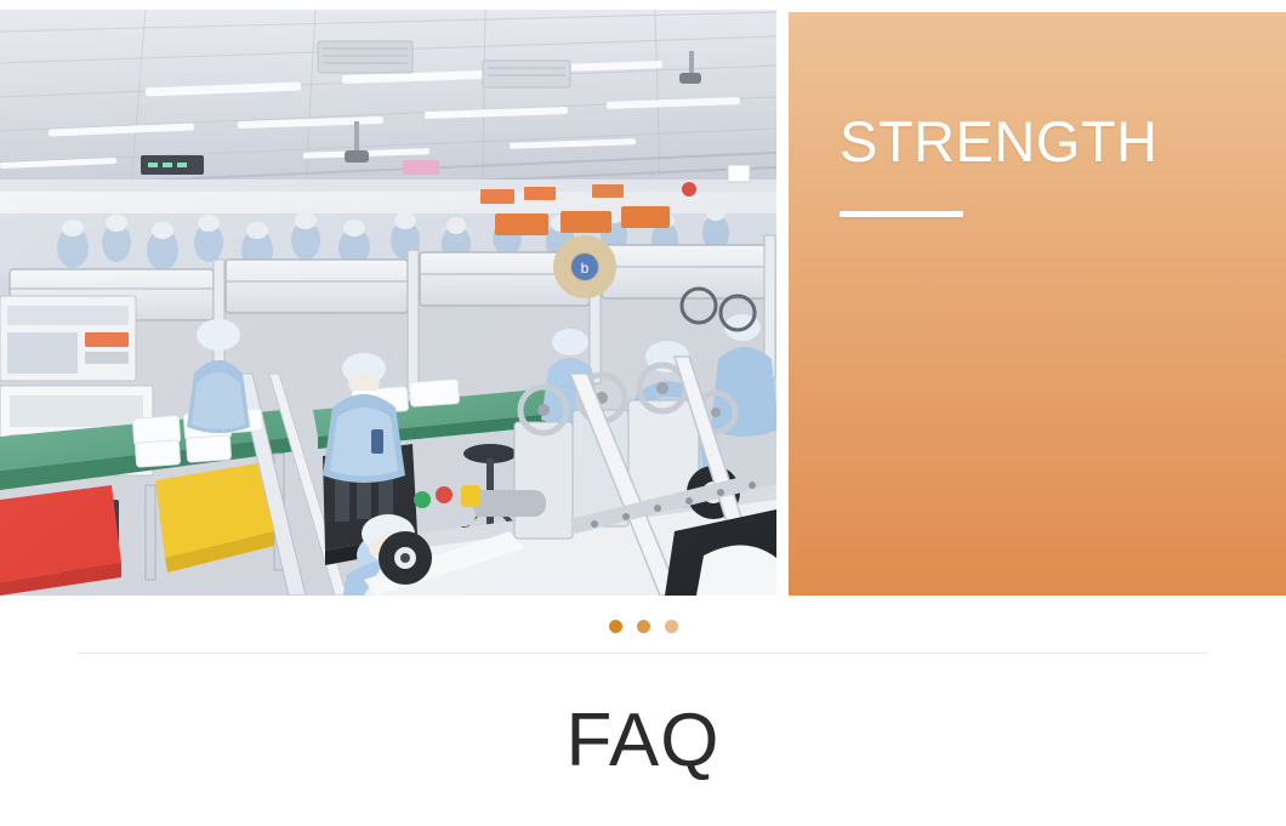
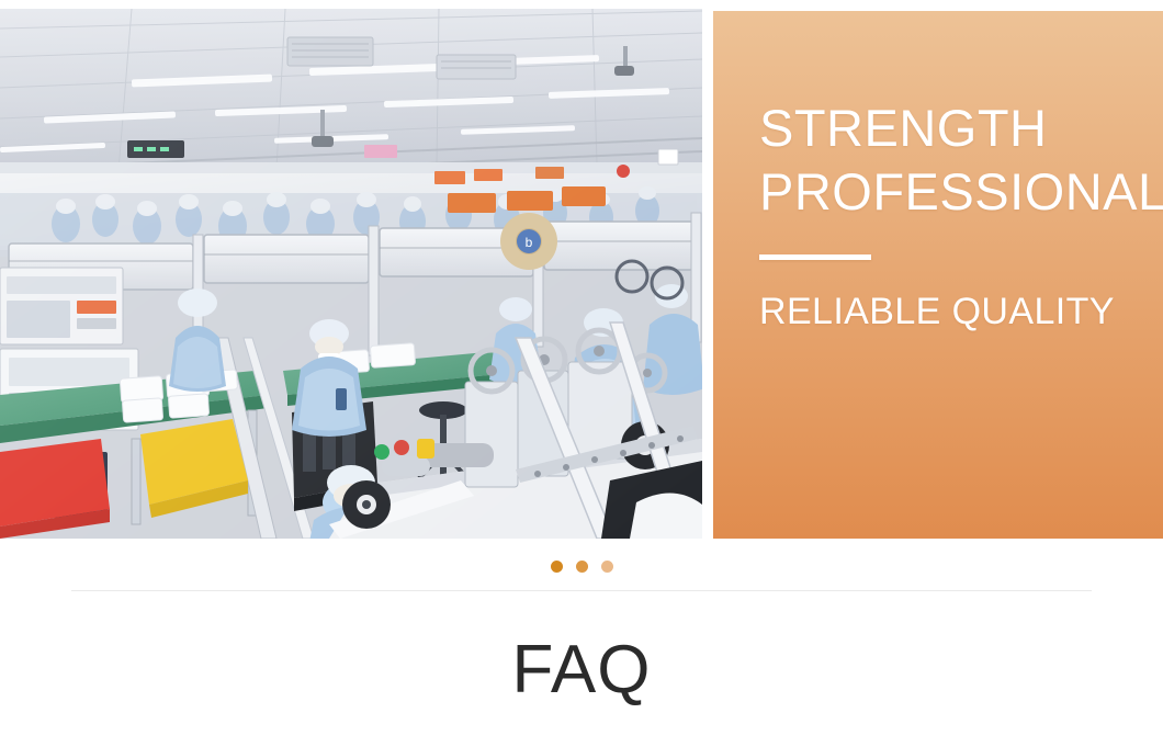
  b
  STRENGTH
+ PROFESSIONAL
+ RELIABLE QUALITY
  FAQ
